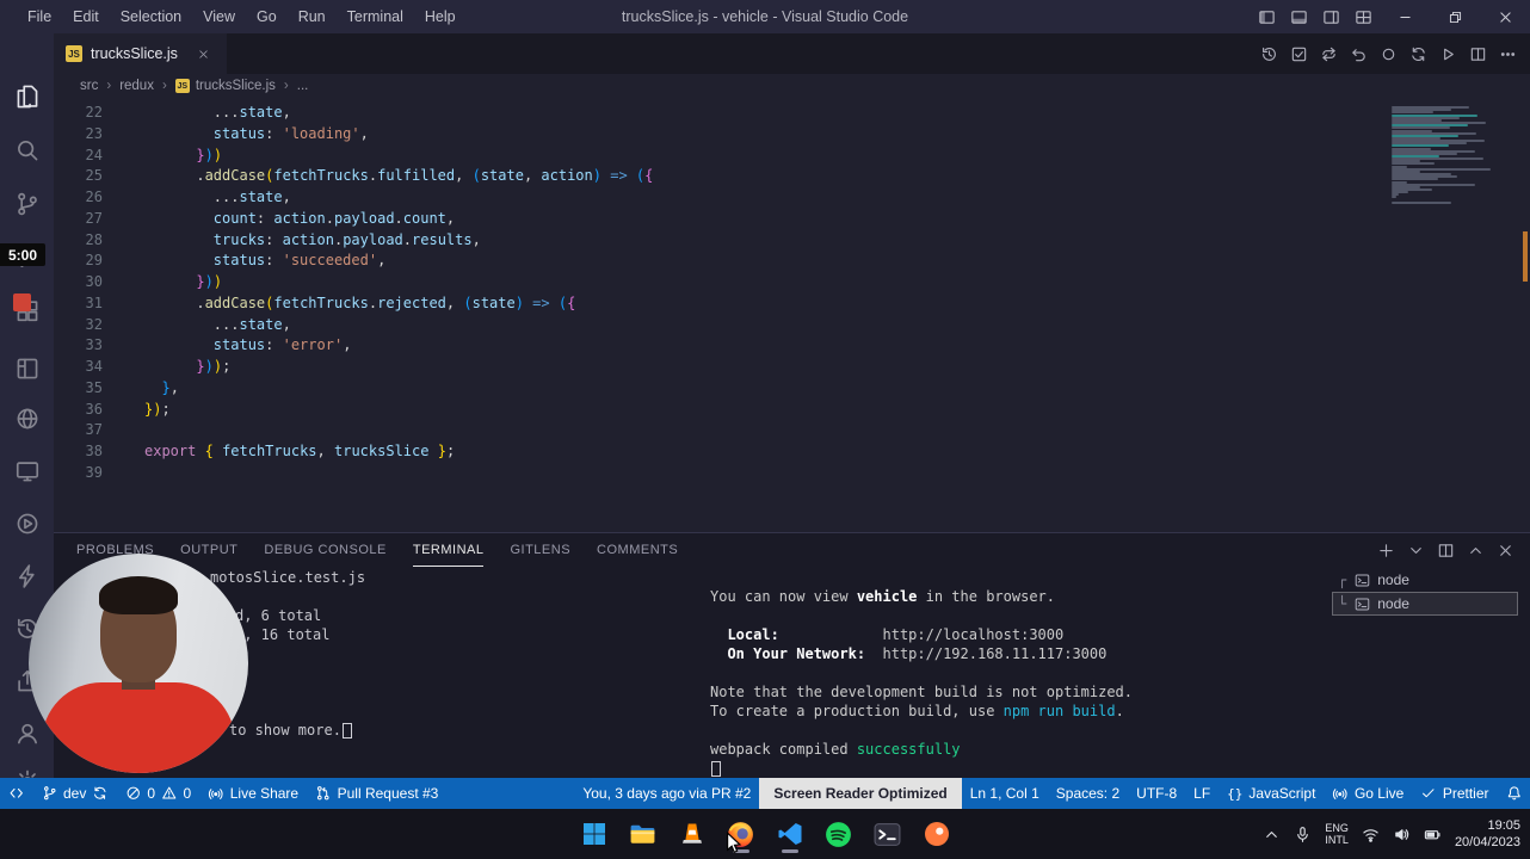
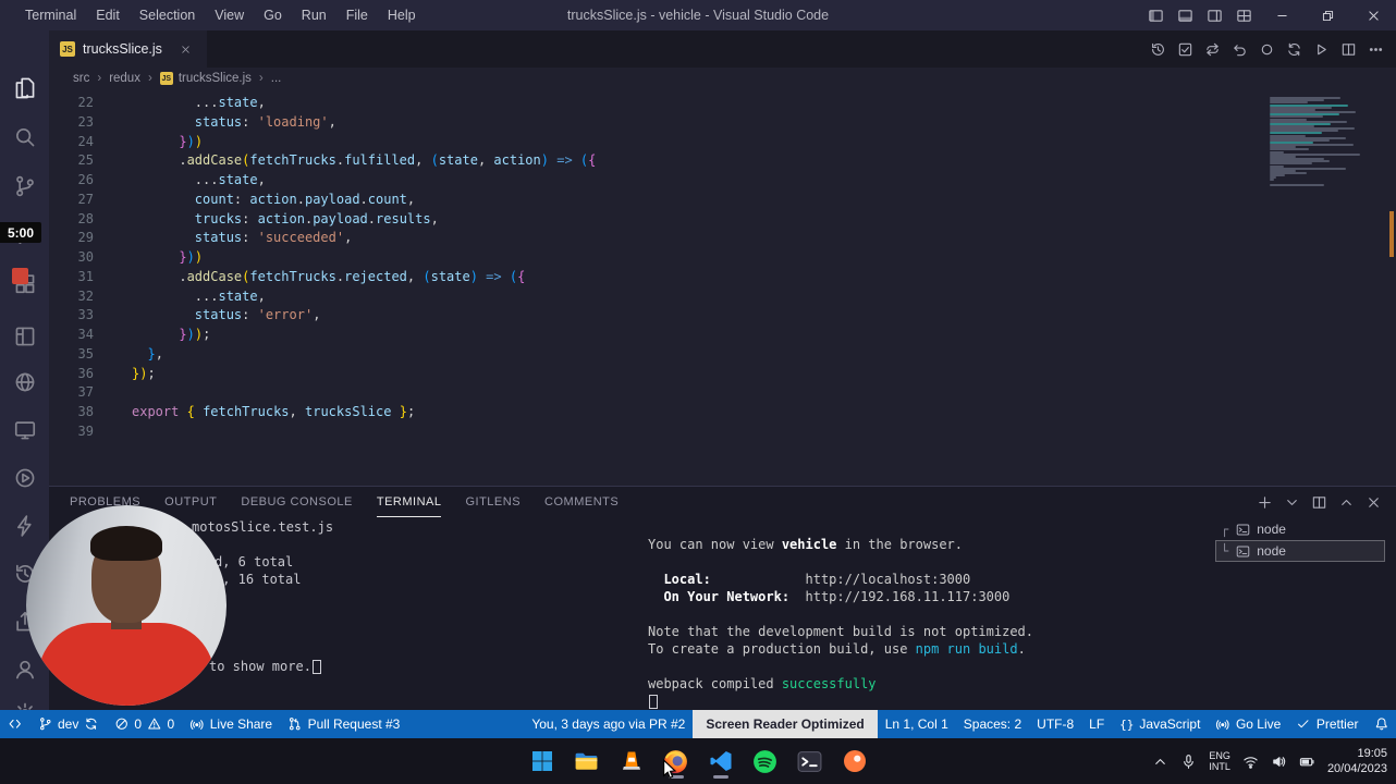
- File
+ Terminal
  Edit
  Selection
  View
  Go
  Run
- Terminal
+ File
  Help
  trucksSlice.js - vehicle - Visual Studio Code
  5:00
  JS
  trucksSlice.js
  src
  ›
  redux
  ›
  trucksSlice.js
  ›
  ...
  22
  ...state,
  23
  status: 'loading',
  24
  }))
  25
  .addCase(fetchTrucks.fulfilled, (state, action) => ({
  26
  ...state,
  27
  count: action.payload.count,
  28
  trucks: action.payload.results,
  29
  status: 'succeeded',
  30
  }))
  31
  .addCase(fetchTrucks.rejected, (state) => ({
  32
  ...state,
  33
  status: 'error',
  34
  }));
  35
  },
  36
  });
  37
  38
  export { fetchTrucks, trucksSlice };
  39
  PROBLEMS
  OUTPUT
  DEBUG CONSOLE
  TERMINAL
  GITLENS
  COMMENTS
  motosSlice.test.js
  d, 6 total
  , 16 total
  o show more.
  You can now view vehicle in the browser.
  Local: http://localhost:3000
  On Your Network: http://192.168.11.117:3000
  Note that the development build is not optimized.
  To create a production build, use npm run build.
  webpack compiled successfully
  ┌
  node
  └
  node
  dev
  0
  0
  Live Share
  Pull Request #3
  You, 3 days ago via PR #2
  Screen Reader Optimized
  Ln 1, Col 1
  Spaces: 2
  UTF-8
  LF
  {}
  JavaScript
  Go Live
  Prettier
  ENG
  INTL
  19:05
  20/04/2023
